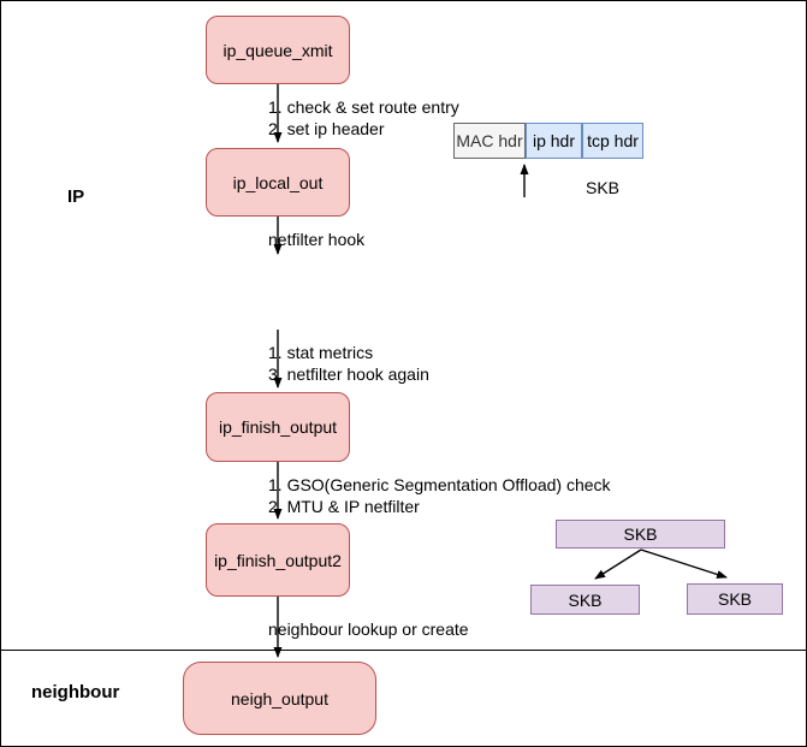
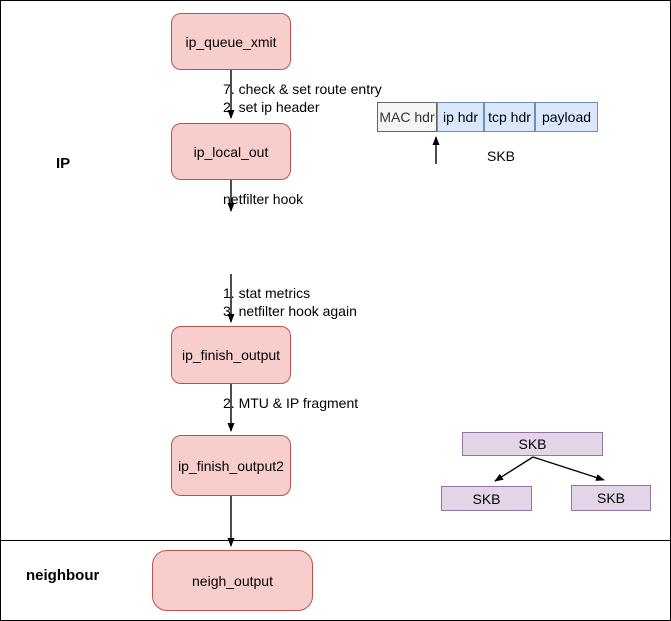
  IP
  neighbour
  ip_queue_xmit
  ip_local_out
  ip_finish_output
  ip_finish_output2
  neigh_output
- 1. check & set route entry
+ 7. check & set route entry
  2. set ip header
  netfilter hook
  1. stat metrics
  3. netfilter hook again
- 1. GSO(Generic Segmentation Offload) check
- 2. MTU & IP netfilter
+ 2. MTU & IP fragment
- neighbour lookup or create
  MAC hdr
  ip hdr
  tcp hdr
+ payload
  SKB
  SKB
  SKB
  SKB
